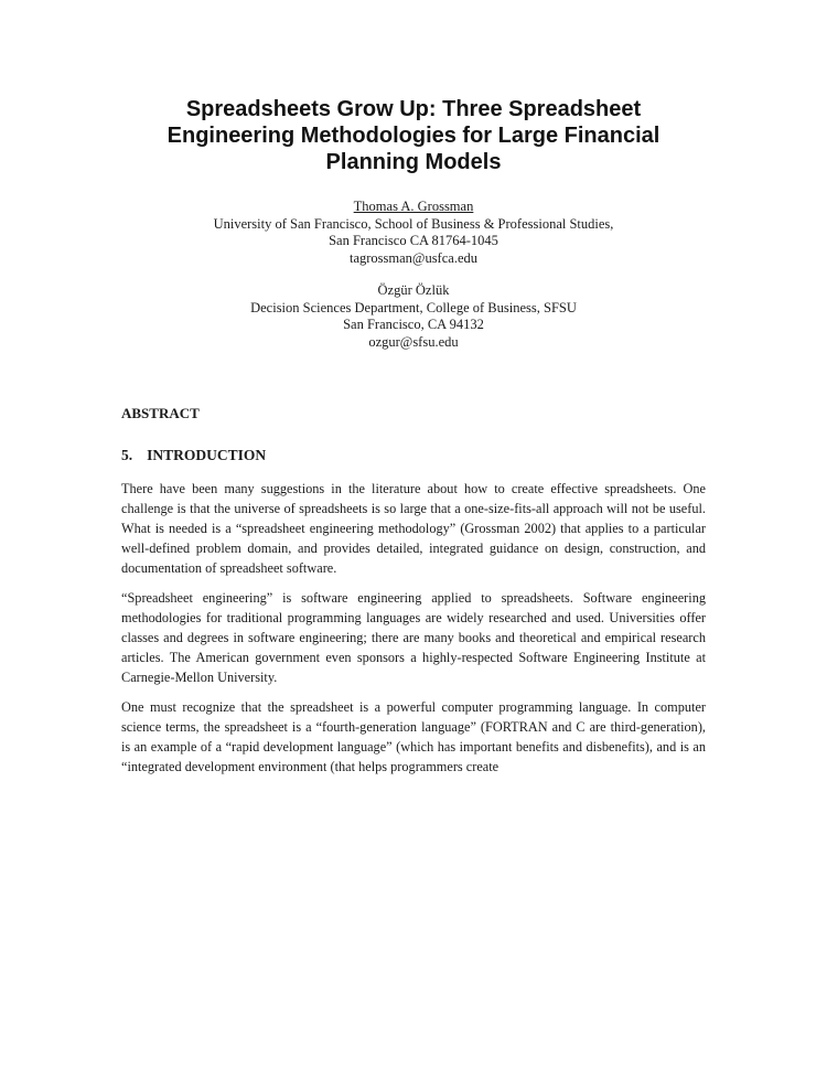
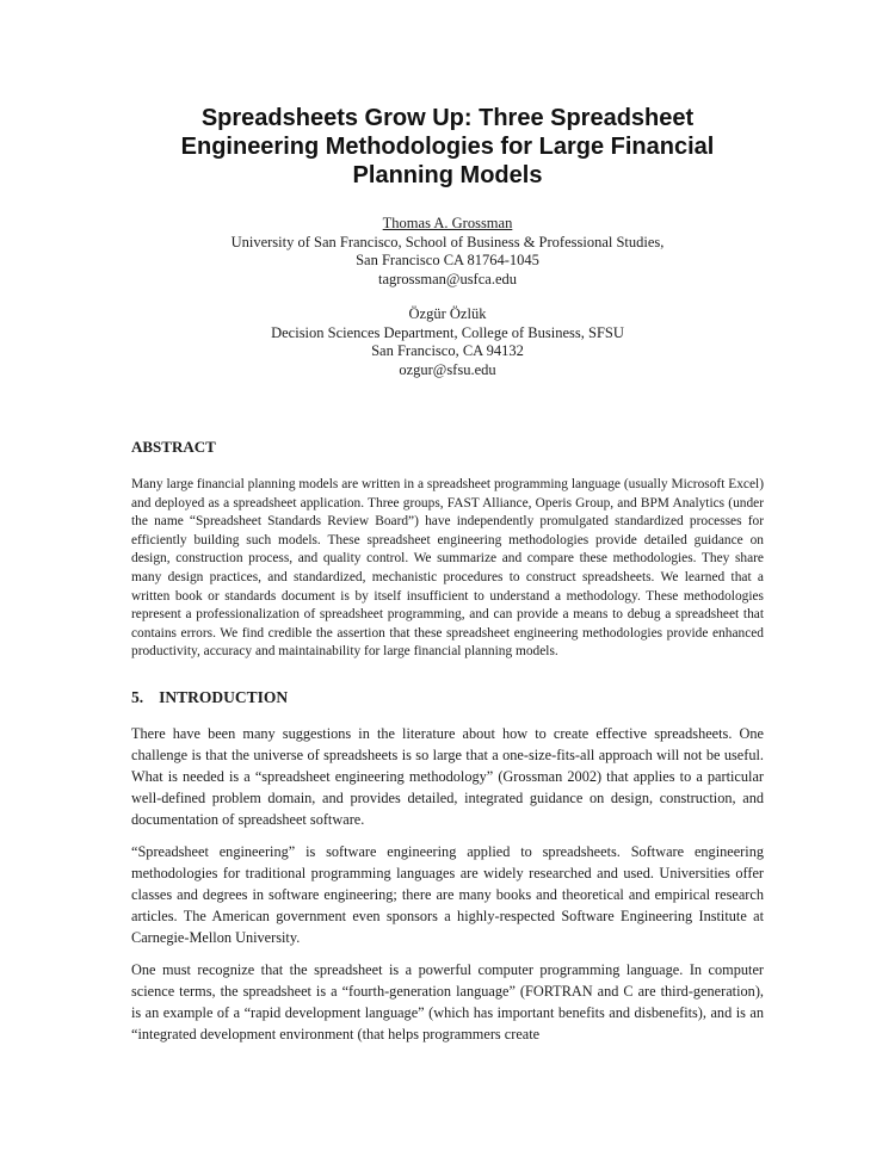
  Spreadsheets Grow Up: Three Spreadsheet
  Engineering Methodologies for Large Financial
  Planning Models
  Thomas A. Grossman
  University of San Francisco, School of Business & Professional Studies,
  San Francisco CA 81764-1045
  tagrossman@usfca.edu
  Özgür Özlük
  Decision Sciences Department, College of Business, SFSU
  San Francisco, CA 94132
  ozgur@sfsu.edu
  ABSTRACT
+ Many large financial planning models are written in a spreadsheet programming language (usually Microsoft Excel) and deployed as a spreadsheet application. Three groups, FAST Alliance, Operis Group, and BPM Analytics (under the name “Spreadsheet Standards Review Board”) have independently promulgated standardized processes for efficiently building such models. These spreadsheet engineering methodologies provide detailed guidance on design, construction process, and quality control. We summarize and compare these methodologies. They share many design practices, and standardized, mechanistic procedures to construct spreadsheets. We learned that a written book or standards document is by itself insufficient to understand a methodology. These methodologies represent a professionalization of spreadsheet programming, and can provide a means to debug a spreadsheet that contains errors. We find credible the assertion that these spreadsheet engineering methodologies provide enhanced productivity, accuracy and maintainability for large financial planning models.
  5. INTRODUCTION
  There have been many suggestions in the literature about how to create effective spreadsheets. One challenge is that the universe of spreadsheets is so large that a one-size-fits-all approach will not be useful. What is needed is a “spreadsheet engineering methodology” (Grossman 2002) that applies to a particular well-defined problem domain, and provides detailed, integrated guidance on design, construction, and documentation of spreadsheet software.
  “Spreadsheet engineering” is software engineering applied to spreadsheets. Software engineering methodologies for traditional programming languages are widely researched and used. Universities offer classes and degrees in software engineering; there are many books and theoretical and empirical research articles. The American government even sponsors a highly-respected Software Engineering Institute at Carnegie-Mellon University.
  One must recognize that the spreadsheet is a powerful computer programming language. In computer science terms, the spreadsheet is a “fourth-generation language” (FORTRAN and C are third-generation), is an example of a “rapid development language” (which has important benefits and disbenefits), and is an “integrated development environment (that helps programmers create
